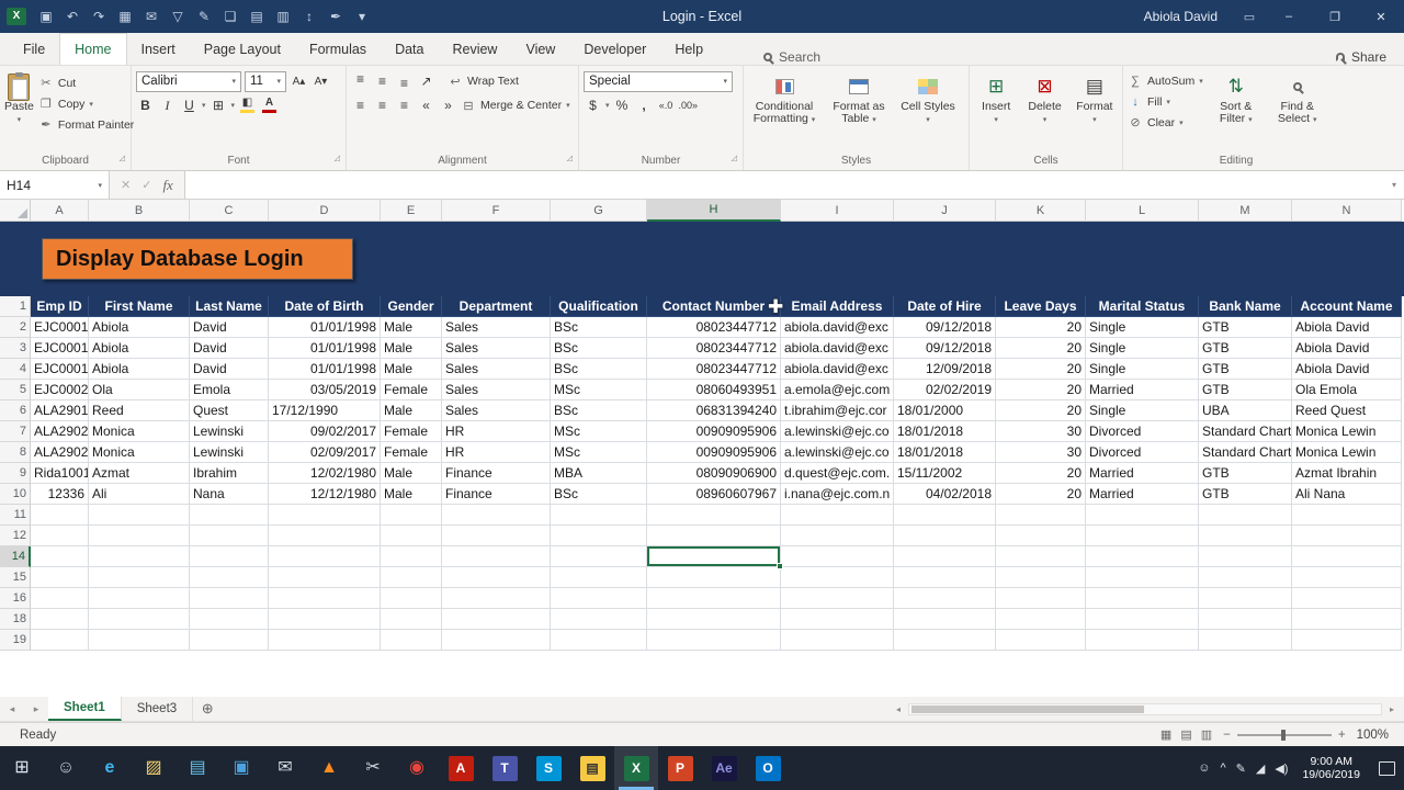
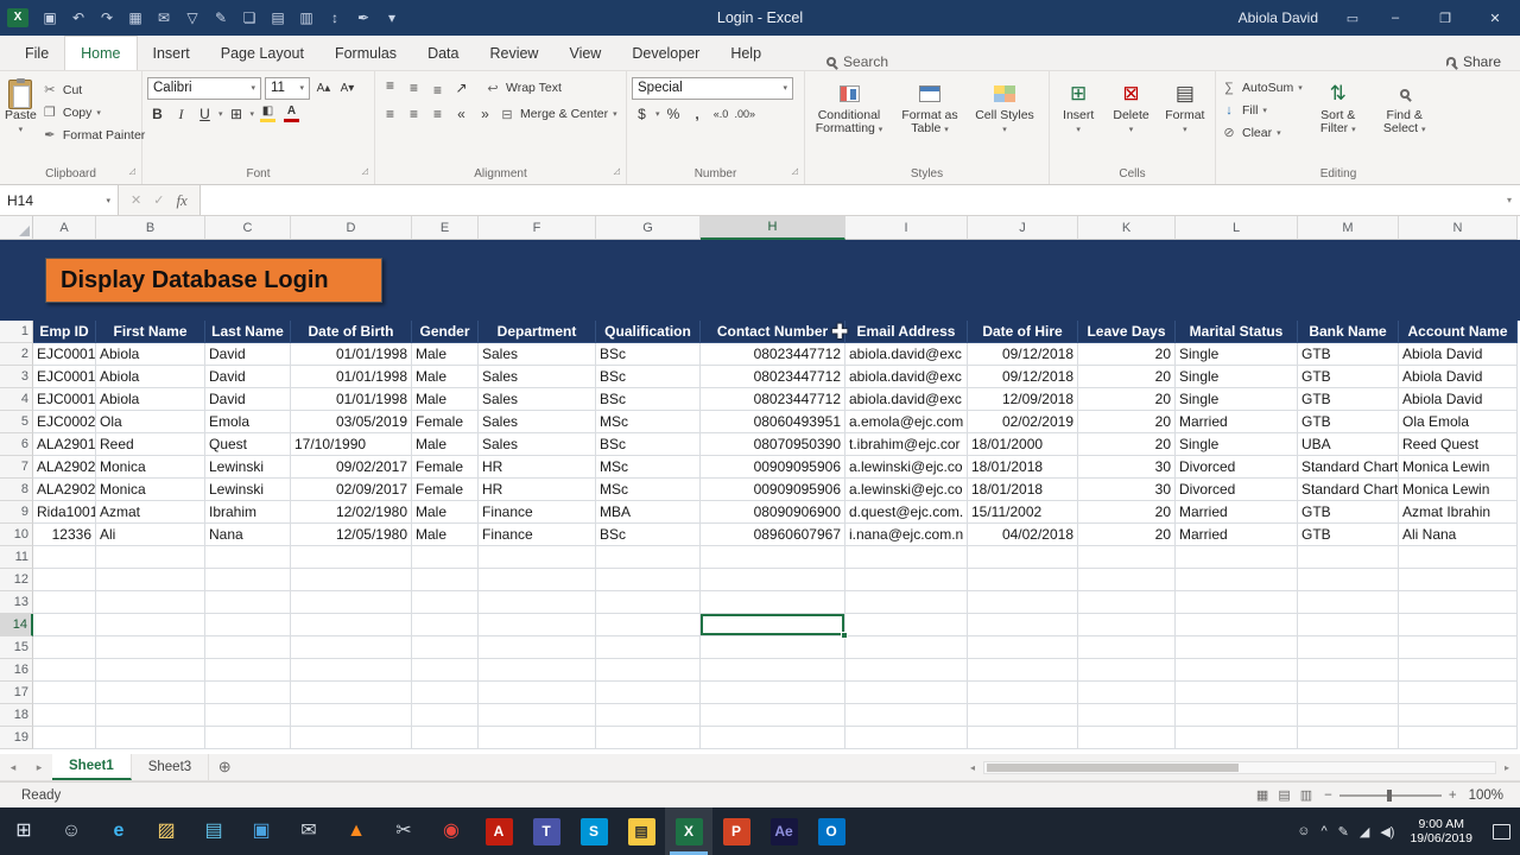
  X
  ▣
  ↶
  ↷
  ▦
  ✉
  ▽
  ✎
  ❏
  ▤
  ▥
  ↕
  ✒
  ▾
  Login - Excel
  Abiola David
  ▭
  –
  ❐
  ✕
  File
  Home
  Insert
  Page Layout
  Formulas
  Data
  Review
  View
  Developer
  Help
  Search
  Share
  Paste
  ✂
  Cut
  ❐
  Copy
  ✒
  Format Painter
  Clipboard
  Calibri
  11
  A▴
  A▾
  B
  I
  U
  ⊞
  ◧
  A
  Font
  ≡
  ≡
  ≡
  ↗
  ↩
  Wrap Text
  ≡
  ≡
  ≡
  «
  »
  ⊟
  Merge & Center
  Alignment
  Special
  $
  %
  ,
  «.0
  .00»
  Number
  Conditional Formatting
  Format as Table
  Cell Styles
  Styles
  ⊞
  Insert
  ⊠
  Delete
  ▤
  Format
  Cells
  ∑
  AutoSum
  ↓
  Fill
  ⊘
  Clear
  ⇅
  Sort & Filter
  Find & Select
  Editing
  H14
  ✕
  ✓
  fx
  ▾
  A
  B
  C
  D
  E
  F
  G
  H
  I
  J
  K
  L
  M
  N
  Display Database Login
  1
  Emp ID
  First Name
  Last Name
  Date of Birth
  Gender
  Department
  Qualification
  Contact Number
  Email Address
  Date of Hire
  Leave Days
  Marital Status
  Bank Name
  Account Name
  2
  EJC0001
  Abiola
  David
  01/01/1998
  Male
  Sales
  BSc
  08023447712
  abiola.david@exc
  09/12/2018
  20
  Single
  GTB
  Abiola David
  3
  EJC0001
  Abiola
  David
  01/01/1998
  Male
  Sales
  BSc
  08023447712
  abiola.david@exc
  09/12/2018
  20
  Single
  GTB
  Abiola David
  4
  EJC0001
  Abiola
  David
  01/01/1998
  Male
  Sales
  BSc
  08023447712
  abiola.david@exc
  12/09/2018
  20
  Single
  GTB
  Abiola David
  5
  EJC0002
  Ola
  Emola
  03/05/2019
  Female
  Sales
  MSc
  08060493951
  a.emola@ejc.com
  02/02/2019
  20
  Married
  GTB
  Ola Emola
  6
  ALA2901
  Reed
  Quest
- 17/12/1990
+ 17/10/1990
  Male
  Sales
  BSc
- 06831394240
+ 08070950390
  t.ibrahim@ejc.cor
  18/01/2000
  20
  Single
  UBA
  Reed Quest
  7
  ALA2902
  Monica
  Lewinski
  09/02/2017
  Female
  HR
  MSc
  00909095906
  a.lewinski@ejc.co
  18/01/2018
  30
  Divorced
  Standard Chart
  Monica Lewin
  8
  ALA2902
  Monica
  Lewinski
  02/09/2017
  Female
  HR
  MSc
  00909095906
  a.lewinski@ejc.co
  18/01/2018
  30
  Divorced
  Standard Chart
  Monica Lewin
  9
  Rida1001
  Azmat
  Ibrahim
  12/02/1980
  Male
  Finance
  MBA
  08090906900
  d.quest@ejc.com.
  15/11/2002
  20
  Married
  GTB
  Azmat Ibrahin
  10
  12336
  Ali
  Nana
- 12/12/1980
+ 12/05/1980
  Male
  Finance
  BSc
  08960607967
  i.nana@ejc.com.n
  04/02/2018
  20
  Married
  GTB
  Ali Nana
  11
  12
+ 13
  14
  15
  16
+ 17
  18
  19
  ✚
  ◂
  ▸
  Sheet1
  Sheet3
  ⊕
  ◂
  ▸
  Ready
  ▦
  ▤
  ▥
  −
  +
  100%
  ⊞
  ☺
  e
  ▨
  ▤
  ▣
  ✉
  ▲
  ✂
  ◉
  A
  T
  S
  ▤
  X
  P
  Ae
  O
  ☺
  ^
  ✎
  ◢
  ◀)
  9:00 AM
  19/06/2019
